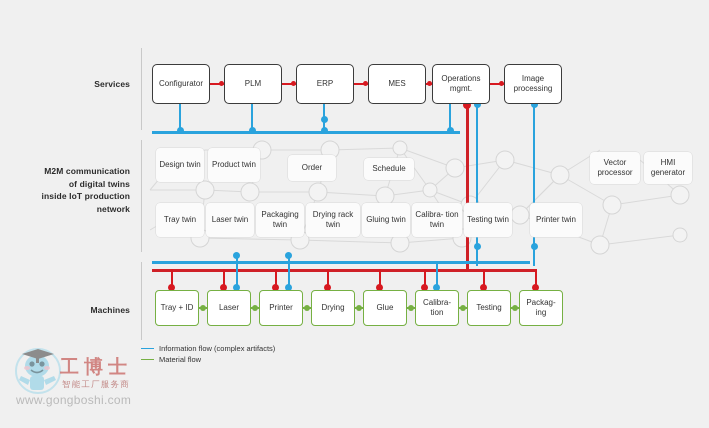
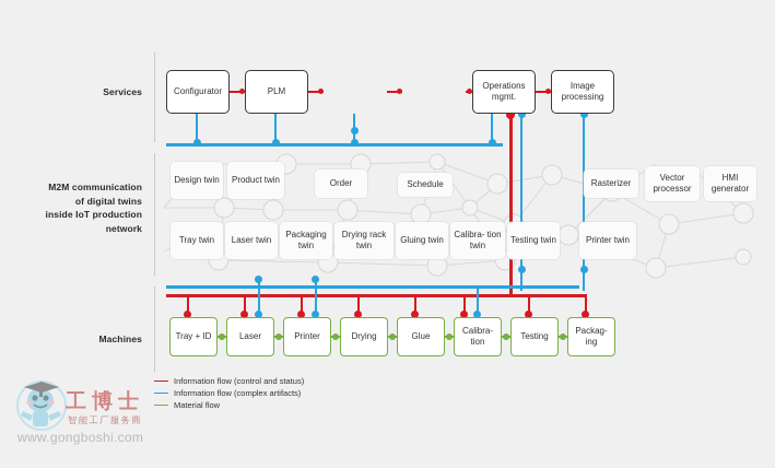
  Services
  M2M communication
  of digital twins
  inside IoT production
  network
  Machines
  Configurator
  PLM
- ERP
- MES
  Operations mgmt.
  Image processing
  Design twin
  Product twin
  Order
  Schedule
+ Rasterizer
  Vector processor
  HMI generator
  Tray twin
  Laser twin
  Packaging twin
  Drying rack twin
  Gluing twin
  Calibra- tion twin
  Testing twin
  Printer twin
  Tray + ID
  Laser
  Printer
  Drying
  Glue
  Calibra- tion
  Testing
  Packag- ing
+ Information flow (control and status)
  Information flow (complex artifacts)
  Material flow
  工博士
  智能工厂服务商
  www.gongboshi.com
